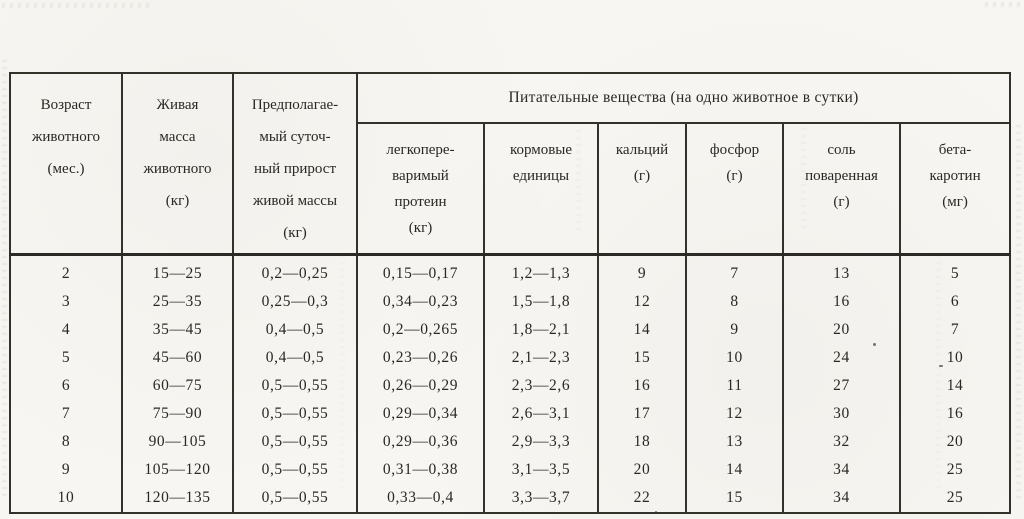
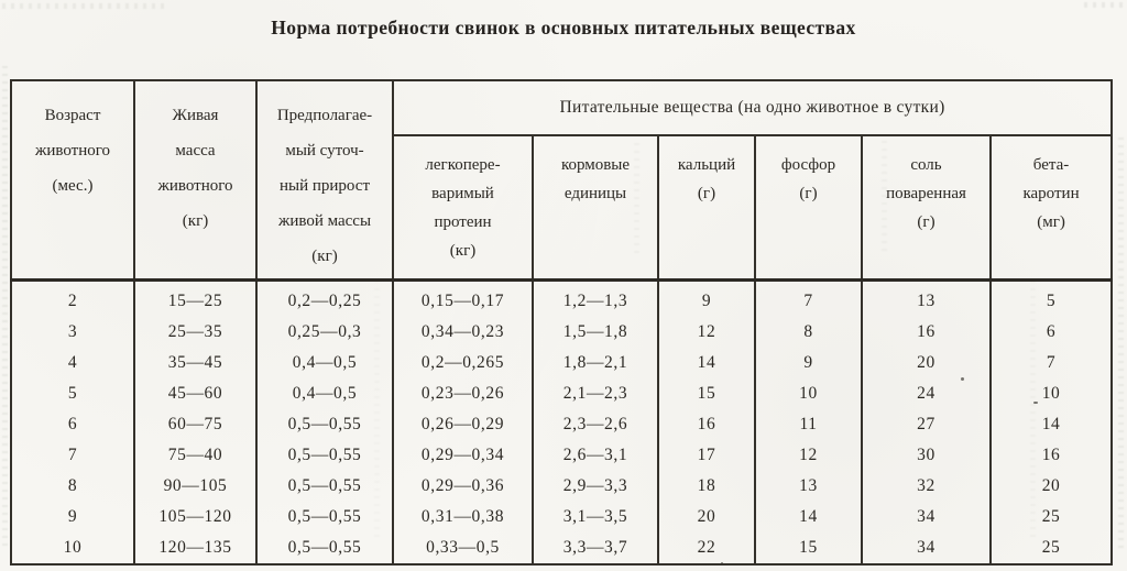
+ Норма потребности свинок в основных питательных веществах
  Возраст животного (мес.)	Живая масса животного (кг)	Предполагае- мый суточ- ный прирост живой массы (кг)	Питательные вещества (на одно животное в сутки)
  легкопере- варимый протеин (кг)	кормовые единицы	кальций (г)	фосфор (г)	соль поваренная (г)	бета- каротин (мг)
  2	15—25	0,2—0,25	0,15—0,17	1,2—1,3	9	7	13	5
  3	25—35	0,25—0,3	0,34—0,23	1,5—1,8	12	8	16	6
  4	35—45	0,4—0,5	0,2—0,265	1,8—2,1	14	9	20	7
  5	45—60	0,4—0,5	0,23—0,26	2,1—2,3	15	10	24	10
  6	60—75	0,5—0,55	0,26—0,29	2,3—2,6	16	11	27	14
- 7	75—90	0,5—0,55	0,29—0,34	2,6—3,1	17	12	30	16
+ 7	75—40	0,5—0,55	0,29—0,34	2,6—3,1	17	12	30	16
  8	90—105	0,5—0,55	0,29—0,36	2,9—3,3	18	13	32	20
  9	105—120	0,5—0,55	0,31—0,38	3,1—3,5	20	14	34	25
- 10	120—135	0,5—0,55	0,33—0,4	3,3—3,7	22	15	34	25
+ 10	120—135	0,5—0,55	0,33—0,5	3,3—3,7	22	15	34	25
